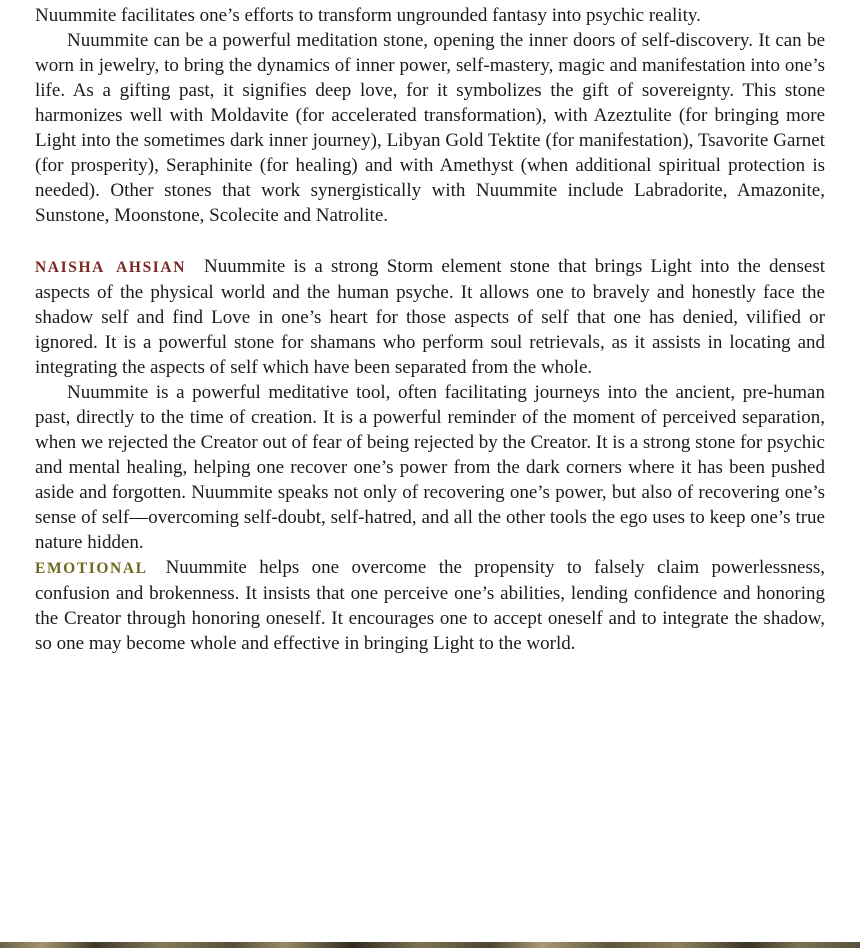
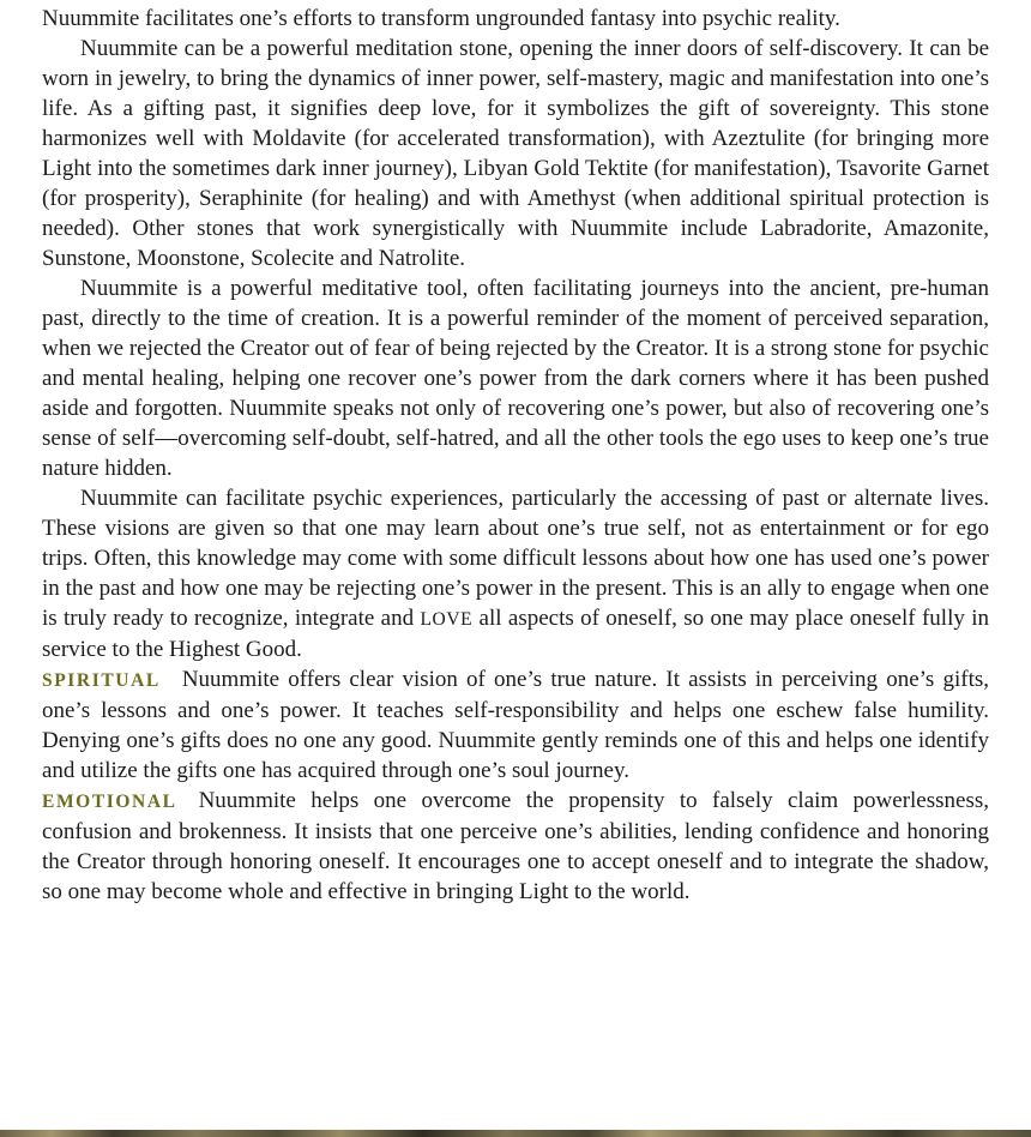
  Nuummite facilitates one’s efforts to transform ungrounded fantasy into psychic reality.
  Nuummite can be a powerful meditation stone, opening the inner doors of self-discovery. It can be worn in jewelry, to bring the dynamics of inner power, self-mastery, magic and manifestation into one’s life. As a gifting past, it signifies deep love, for it symbolizes the gift of sovereignty. This stone harmonizes well with Moldavite (for accelerated transformation), with Azeztulite (for bringing more Light into the sometimes dark inner journey), Libyan Gold Tektite (for manifestation), Tsavorite Garnet (for prosperity), Seraphinite (for healing) and with Amethyst (when additional spiritual protection is needed). Other stones that work synergistically with Nuummite include Labradorite, Amazonite, Sunstone, Moonstone, Scolecite and Natrolite.
- NAISHA AHSIAN Nuummite is a strong Storm element stone that brings Light into the densest aspects of the physical world and the human psyche. It allows one to bravely and honestly face the shadow self and find Love in one’s heart for those aspects of self that one has denied, vilified or ignored. It is a powerful stone for shamans who perform soul retrievals, as it assists in locating and integrating the aspects of self which have been separated from the whole.
  Nuummite is a powerful meditative tool, often facilitating journeys into the ancient, pre-human past, directly to the time of creation. It is a powerful reminder of the moment of perceived separation, when we rejected the Creator out of fear of being rejected by the Creator. It is a strong stone for psychic and mental healing, helping one recover one’s power from the dark corners where it has been pushed aside and forgotten. Nuummite speaks not only of recovering one’s power, but also of recovering one’s sense of self—overcoming self-doubt, self-hatred, and all the other tools the ego uses to keep one’s true nature hidden.
+ Nuummite can facilitate psychic experiences, particularly the accessing of past or alternate lives. These visions are given so that one may learn about one’s true self, not as entertainment or for ego trips. Often, this knowledge may come with some difficult lessons about how one has used one’s power in the past and how one may be rejecting one’s power in the present. This is an ally to engage when one is truly ready to recognize, integrate and LOVE all aspects of oneself, so one may place oneself fully in service to the Highest Good.
+ SPIRITUAL Nuummite offers clear vision of one’s true nature. It assists in perceiving one’s gifts, one’s lessons and one’s power. It teaches self-responsibility and helps one eschew false humility. Denying one’s gifts does no one any good. Nuummite gently reminds one of this and helps one identify and utilize the gifts one has acquired through one’s soul journey.
  EMOTIONAL Nuummite helps one overcome the propensity to falsely claim powerlessness, confusion and brokenness. It insists that one perceive one’s abilities, lending confidence and honoring the Creator through honoring oneself. It encourages one to accept oneself and to integrate the shadow, so one may become whole and effective in bringing Light to the world.
